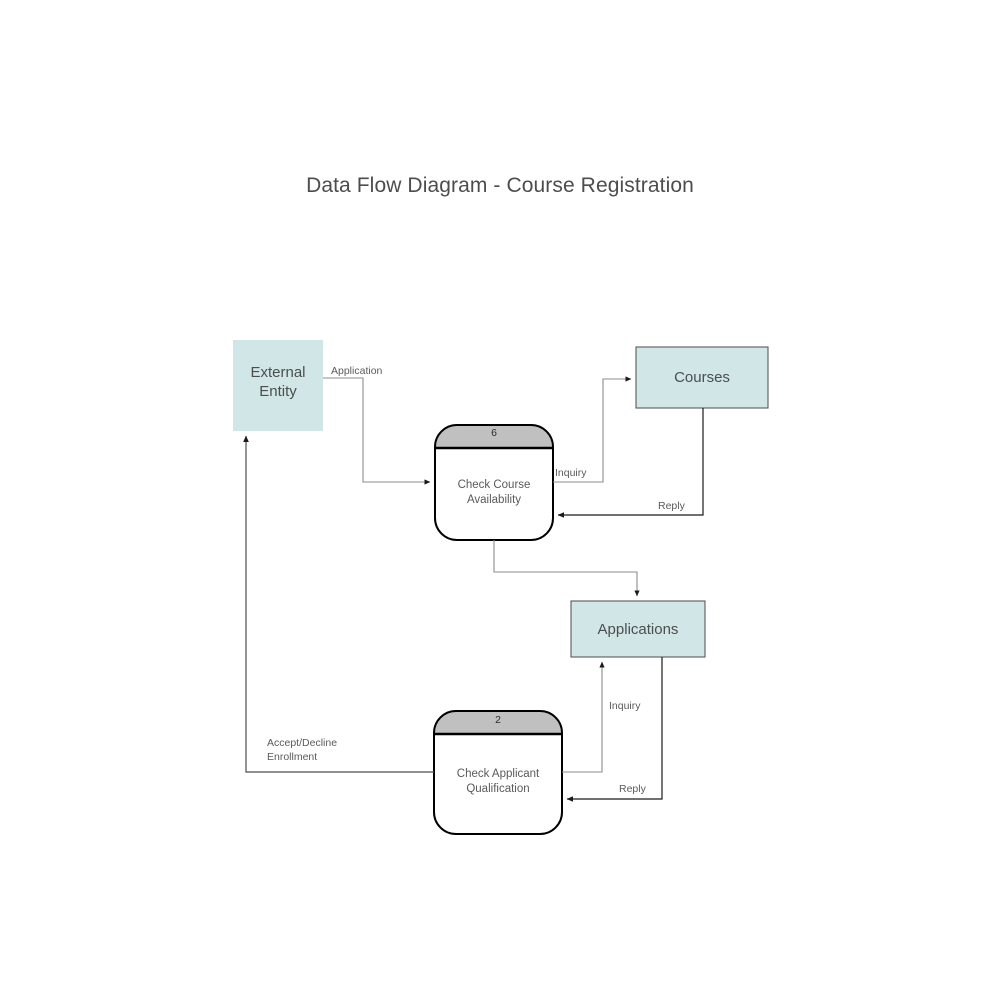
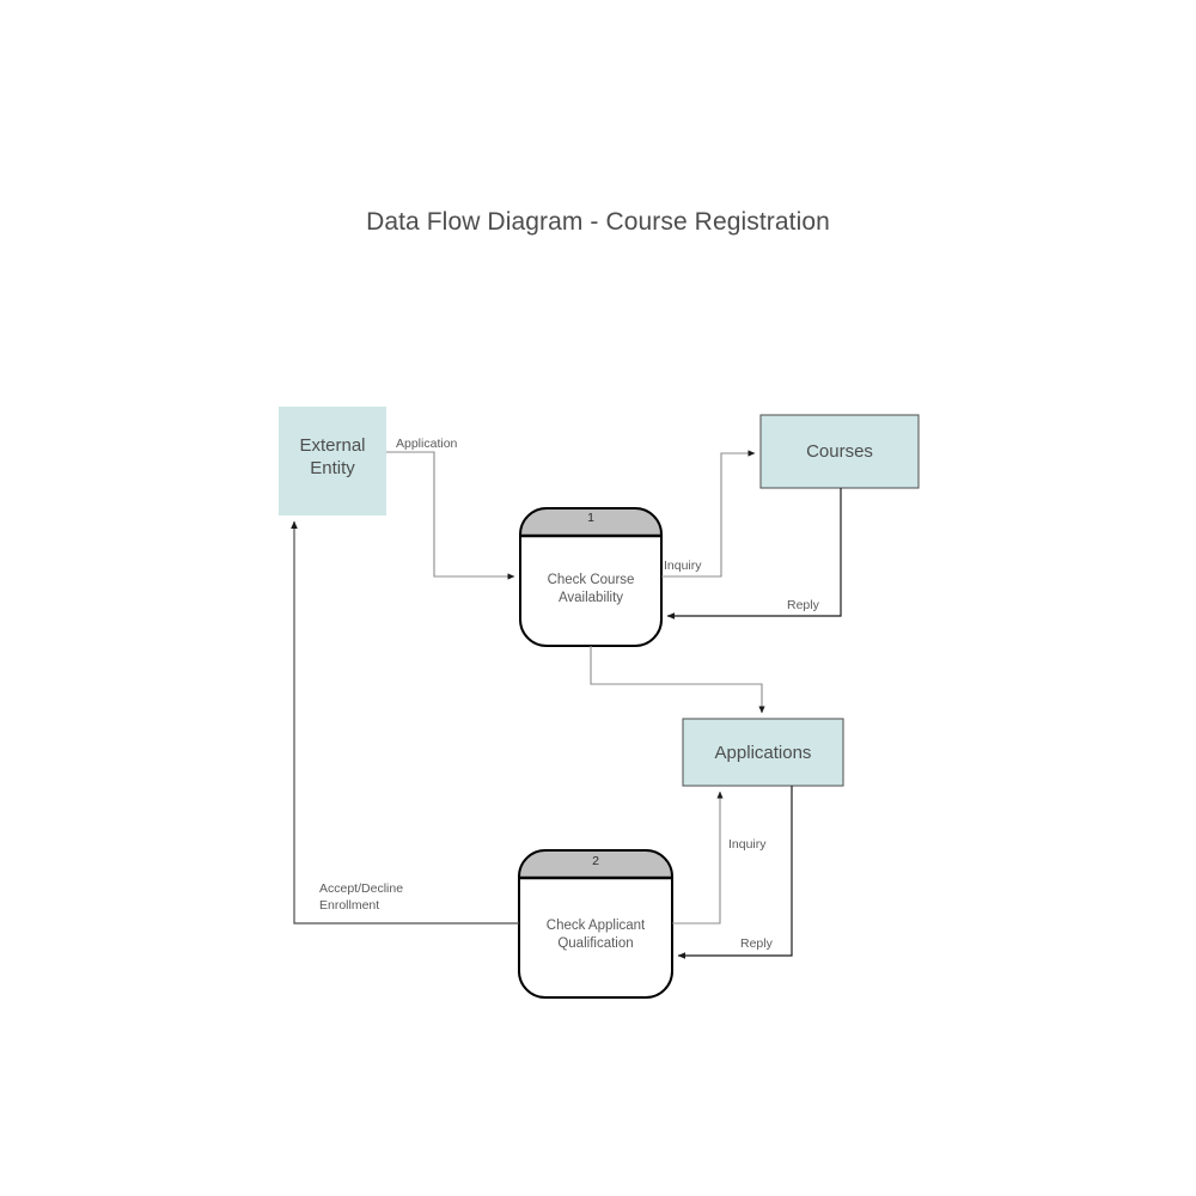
  Data Flow Diagram - Course Registration
  External
  Entity
  Courses
  Applications
- 6
+ 1
  Check Course
  Availability
  2
  Check Applicant
  Qualification
  Application
  Inquiry
  Reply
  Inquiry
  Reply
  Accept/Decline
  Enrollment
